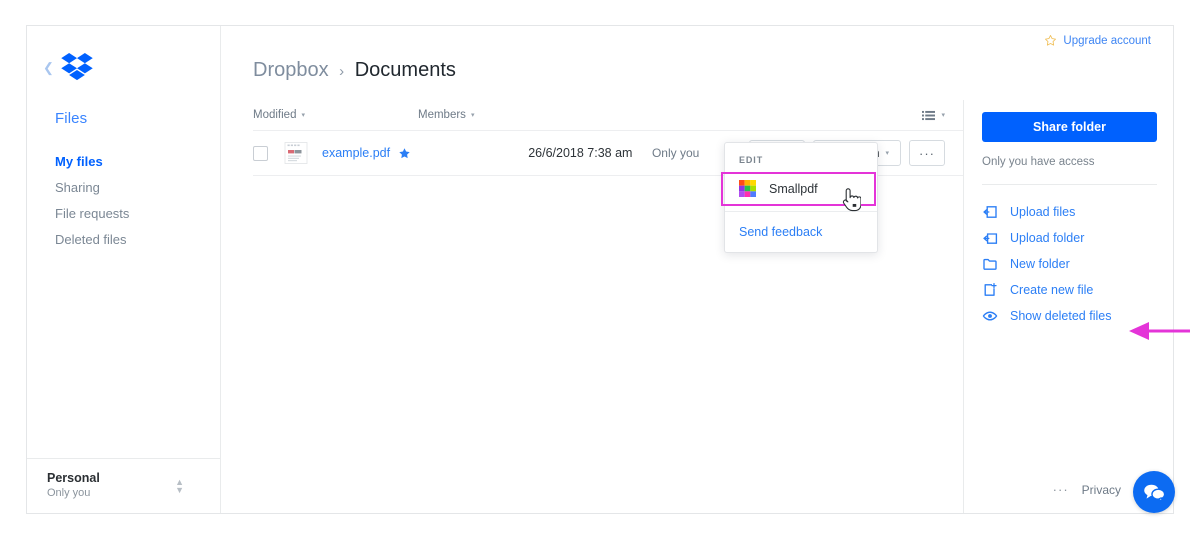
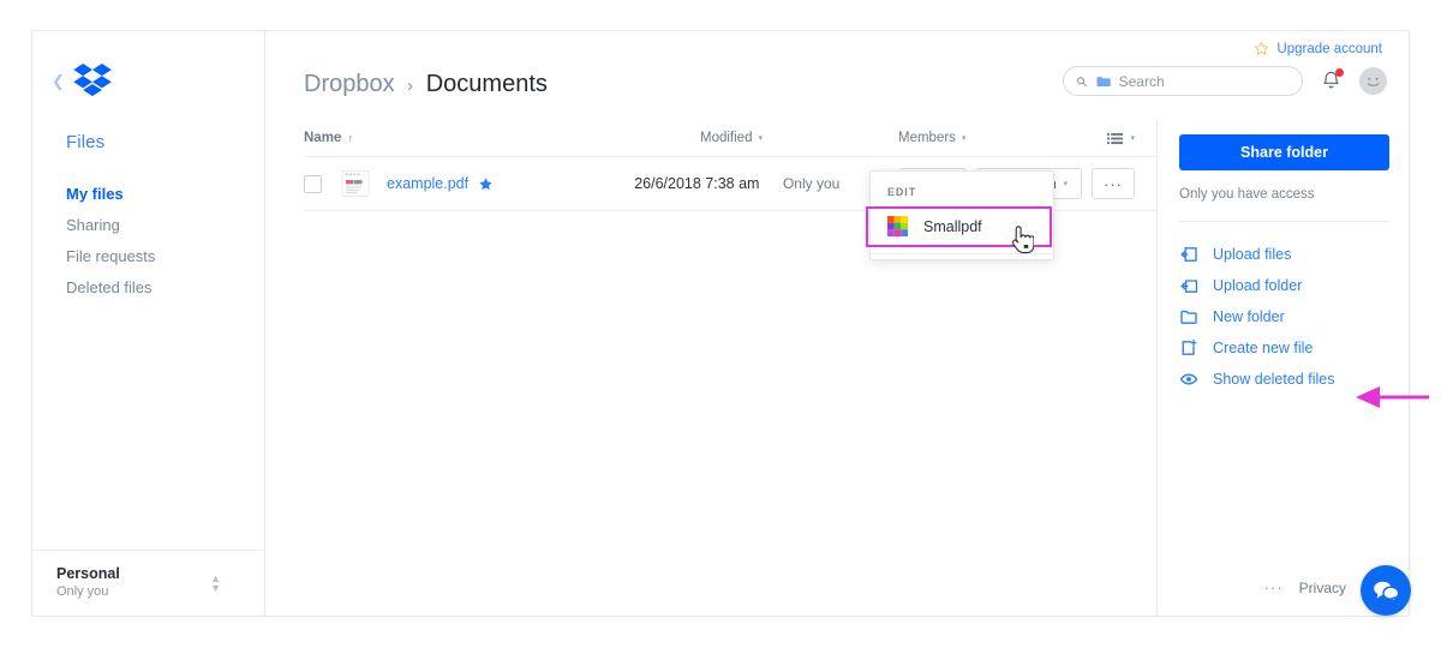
  ❮
  Files
  My files
  Sharing
  File requests
  Deleted files
  Personal
  Only you
  ▲
  ▼
  Dropbox › Documents
  Upgrade account
+ Search
+ Name
+ ↑
  Modified
  Members
  example.pdf
  26/6/2018 7:38 am
  Only you
  ···
  EDIT
  Smallpdf
- Send feedback
  Share folder
  Only you have access
  Upload files
  Upload folder
  New folder
  Create new file
  Show deleted files
  ···
  Privacy
